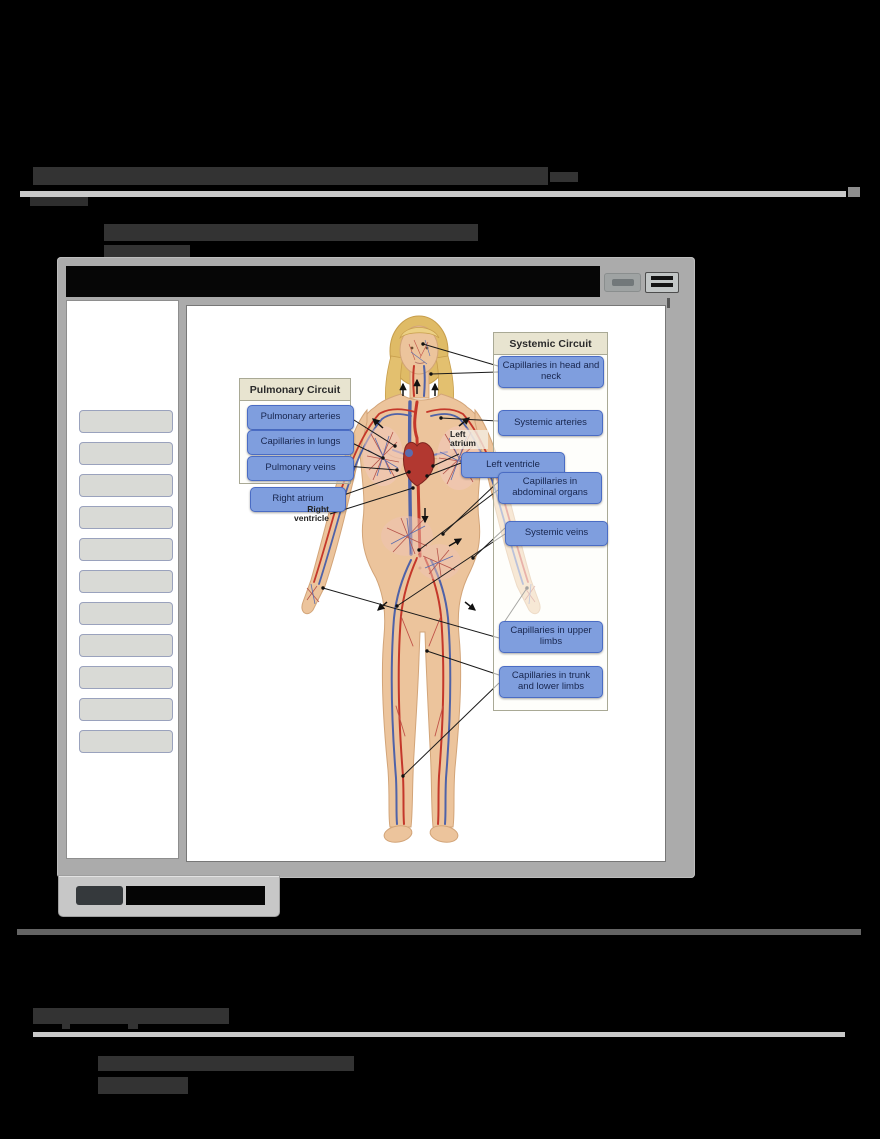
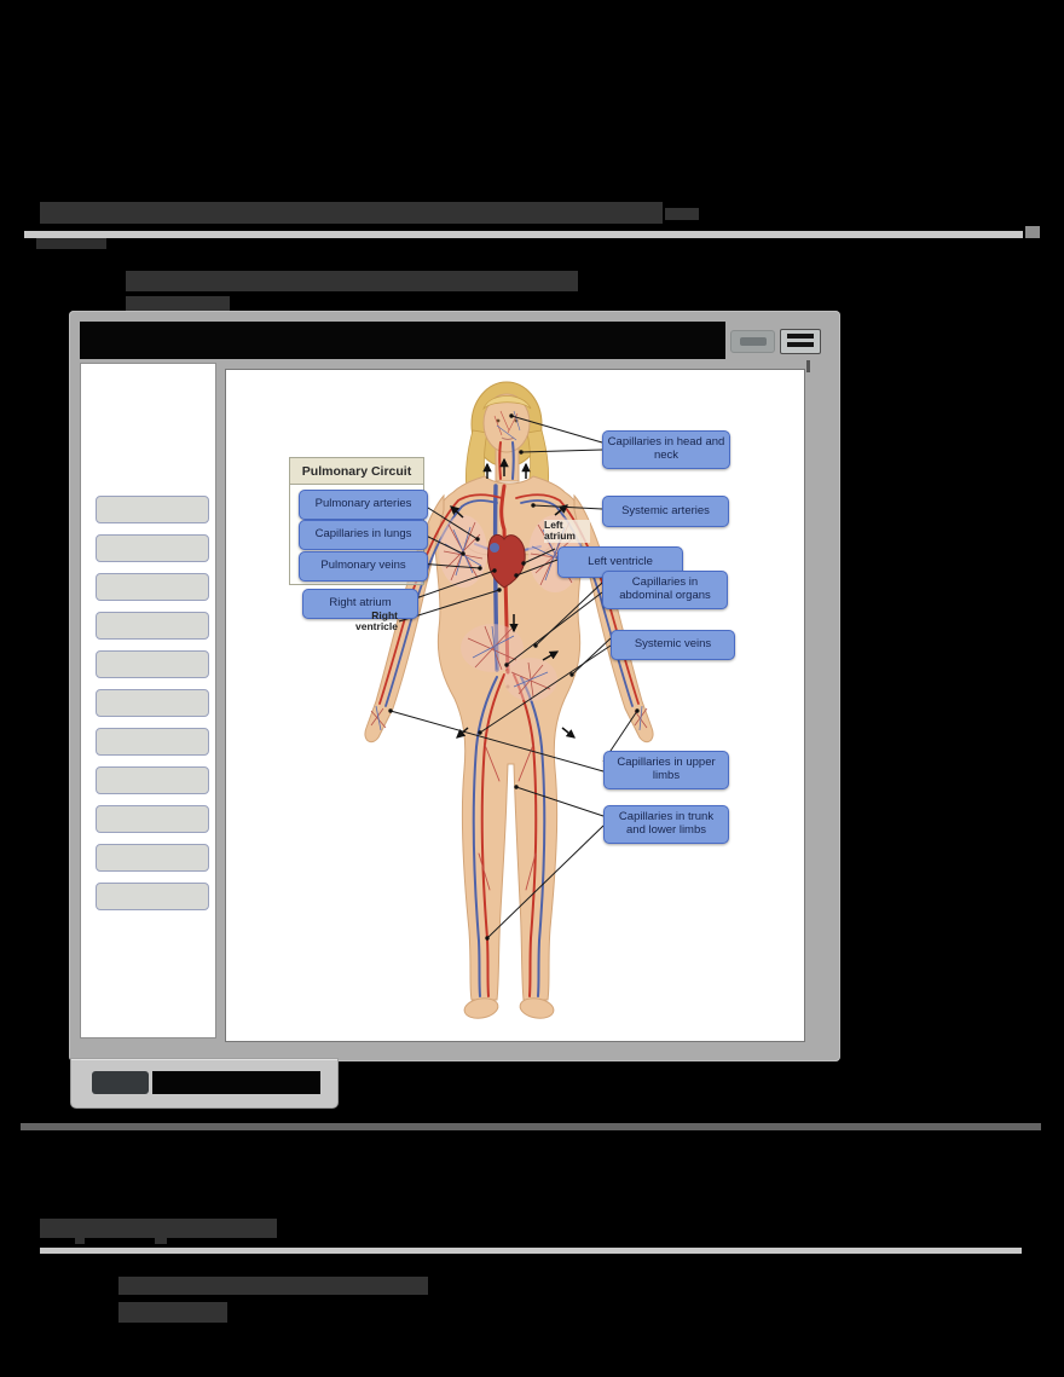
- Systemic Circuit
  Pulmonary Circuit
  Pulmonary arteries
  Capillaries in lungs
  Pulmonary veins
  Right atrium
  Capillaries in head and neck
  Systemic arteries
  Left ventricle
  Capillaries in abdominal organs
  Systemic veins
  Capillaries in upper limbs
  Capillaries in trunk and lower limbs
  Left atrium
  Right ventricle
